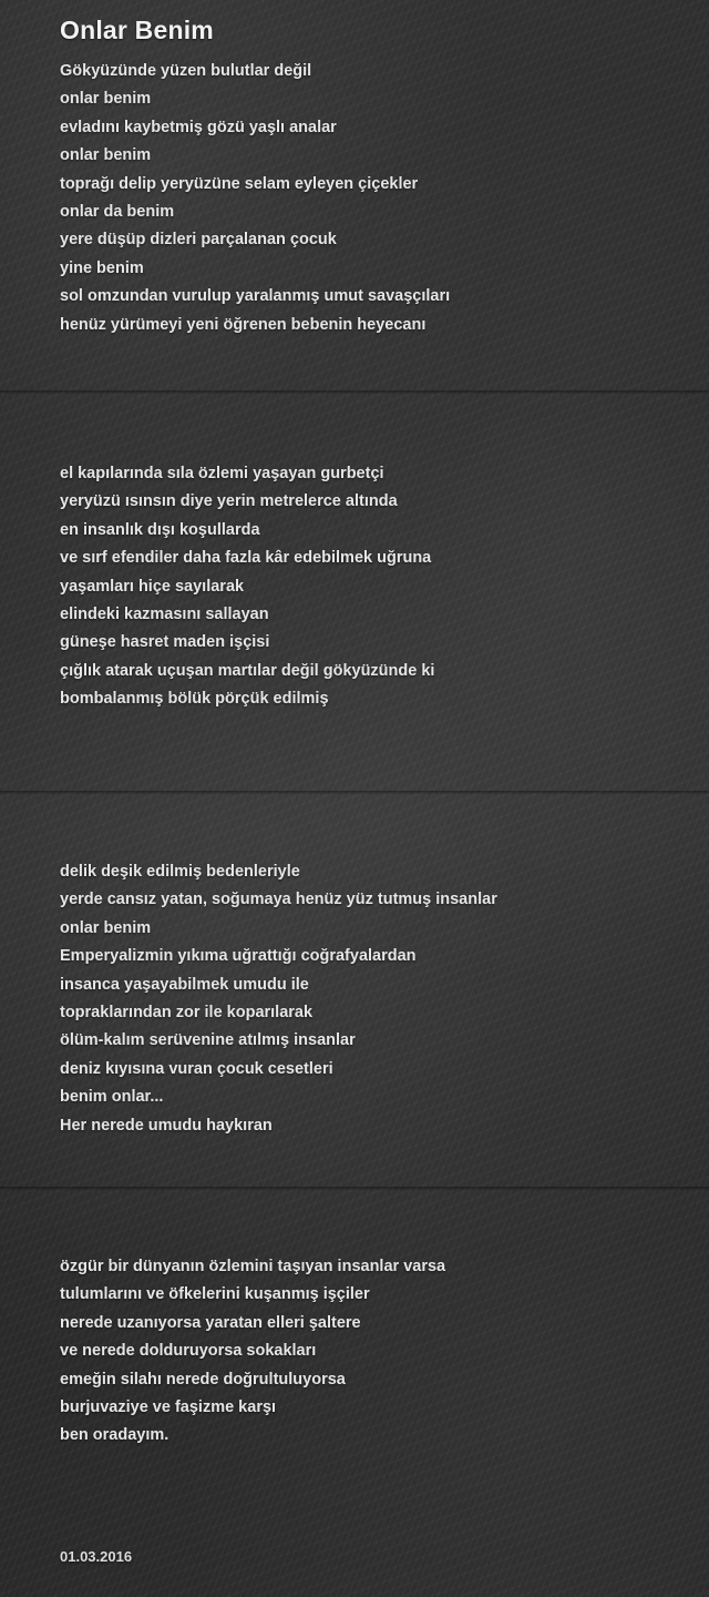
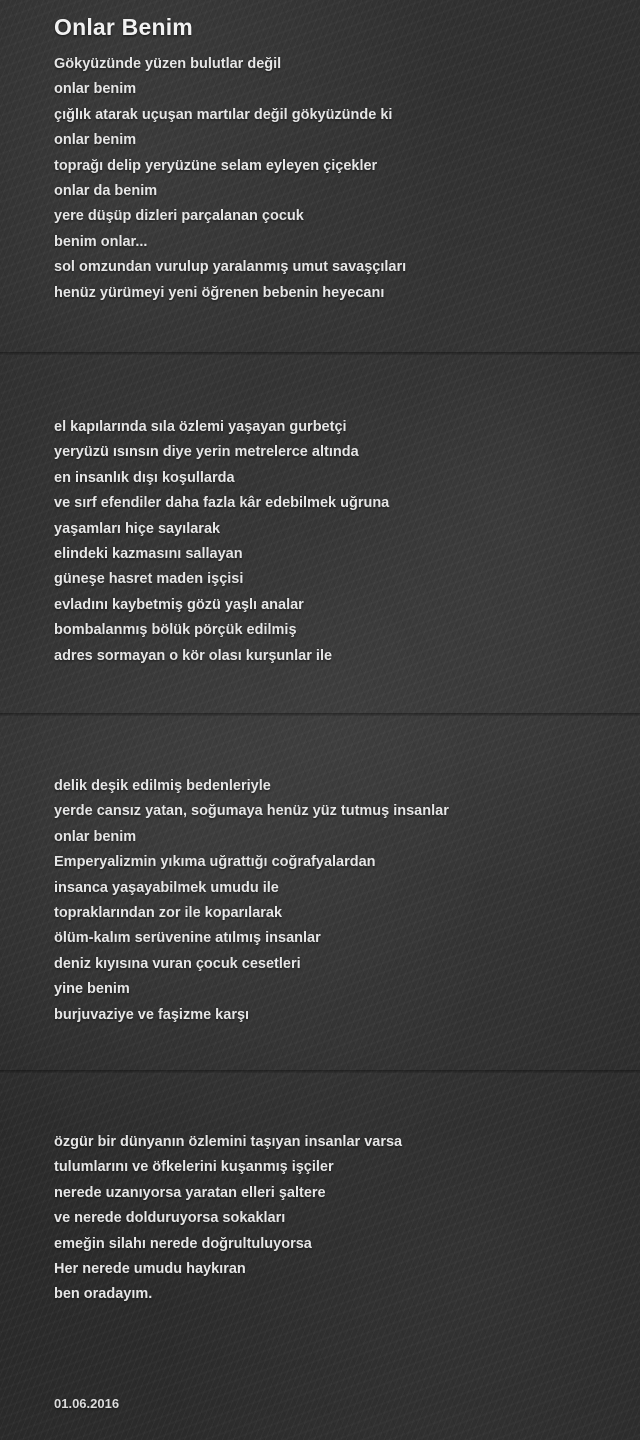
  Onlar Benim
  Gökyüzünde yüzen bulutlar değil
  onlar benim
- evladını kaybetmiş gözü yaşlı analar
+ çığlık atarak uçuşan martılar değil gökyüzünde ki
  onlar benim
  toprağı delip yeryüzüne selam eyleyen çiçekler
  onlar da benim
  yere düşüp dizleri parçalanan çocuk
- yine benim
+ benim onlar...
  sol omzundan vurulup yaralanmış umut savaşçıları
  henüz yürümeyi yeni öğrenen bebenin heyecanı
  el kapılarında sıla özlemi yaşayan gurbetçi
  yeryüzü ısınsın diye yerin metrelerce altında
  en insanlık dışı koşullarda
  ve sırf efendiler daha fazla kâr edebilmek uğruna
  yaşamları hiçe sayılarak
  elindeki kazmasını sallayan
  güneşe hasret maden işçisi
- çığlık atarak uçuşan martılar değil gökyüzünde ki
+ evladını kaybetmiş gözü yaşlı analar
  bombalanmış bölük pörçük edilmiş
+ adres sormayan o kör olası kurşunlar ile
  delik deşik edilmiş bedenleriyle
  yerde cansız yatan, soğumaya henüz yüz tutmuş insanlar
  onlar benim
  Emperyalizmin yıkıma uğrattığı coğrafyalardan
  insanca yaşayabilmek umudu ile
  topraklarından zor ile koparılarak
  ölüm-kalım serüvenine atılmış insanlar
  deniz kıyısına vuran çocuk cesetleri
- benim onlar...
+ yine benim
- Her nerede umudu haykıran
+ burjuvaziye ve faşizme karşı
  özgür bir dünyanın özlemini taşıyan insanlar varsa
  tulumlarını ve öfkelerini kuşanmış işçiler
  nerede uzanıyorsa yaratan elleri şaltere
  ve nerede dolduruyorsa sokakları
  emeğin silahı nerede doğrultuluyorsa
- burjuvaziye ve faşizme karşı
+ Her nerede umudu haykıran
  ben oradayım.
- 01.03.2016
+ 01.06.2016
